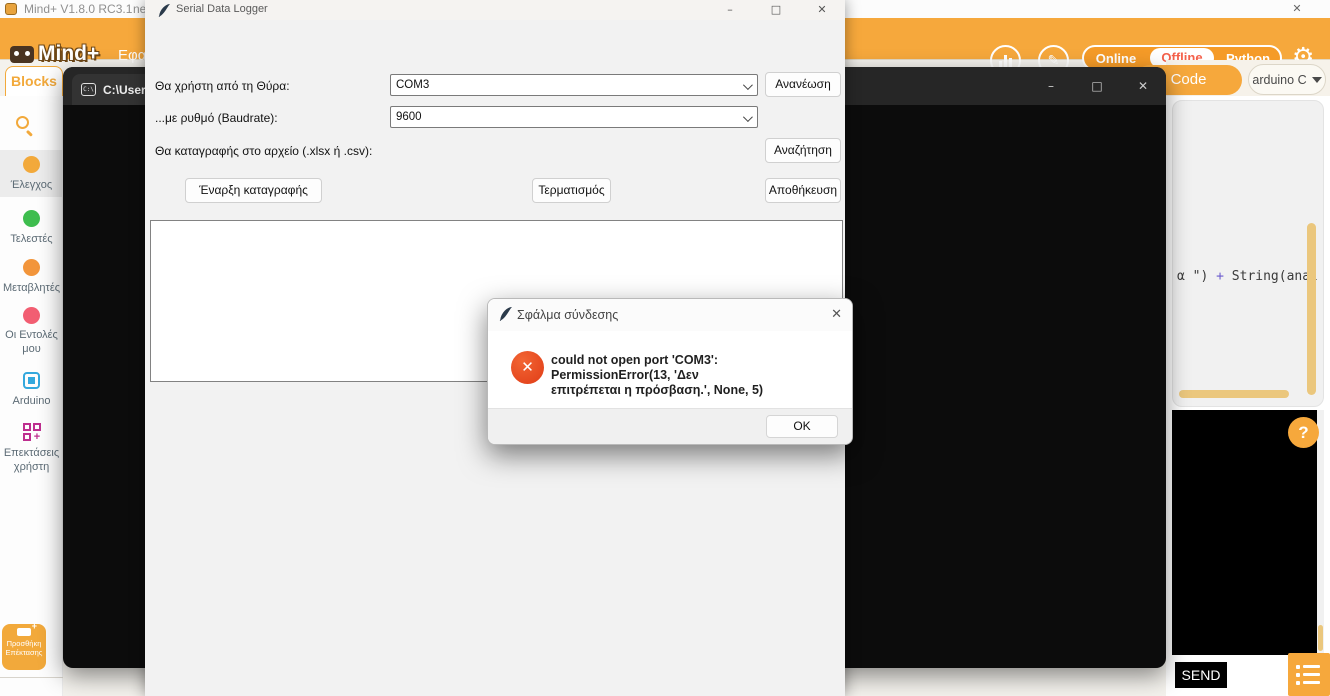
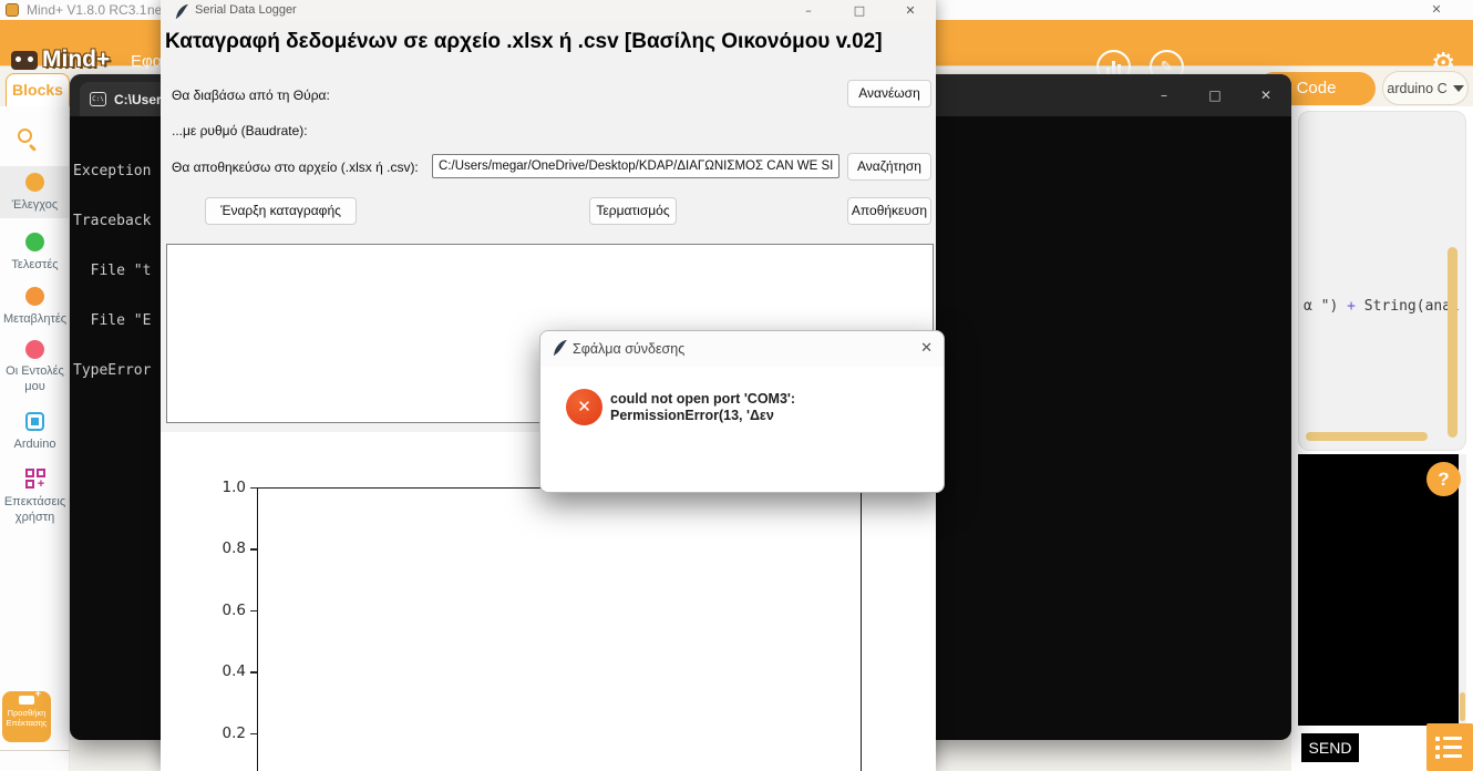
  Mind+ V1.8.0 RC3.1
  ne
  ✕
  Mind+
  ✎
- Online
- Offline
- Python
  ⚙
  Blocks
  Code
  arduino C
  α ") + String(an
  ?
  SEND
  Έλεγχος
  Τελεστές
  Μεταβλητές
  Οι Εντολές μου
  Arduino
  +
  Επεκτάσεις χρήστη
  Προσθήκη
  Επέκτασης
  C:\User
  –
  □
  ✕
+ Exception
+ Traceback
+ File "t
+ File "E
+ TypeError
  Serial Data Logger
  –
  □
  ✕
+ Καταγραφή δεδομένων σε αρχείο .xlsx ή .csv [Βασίλης Οικονόμου v.02]
- Θα χρήστη από τη Θύρα:
+ Θα διαβάσω από τη Θύρα:
- COM3
  Ανανέωση
  ...με ρυθμό (Baudrate):
- 9600
- Θα καταγραφής στο αρχείο (.xlsx ή .csv):
+ Θα αποθηκεύσω στο αρχείο (.xlsx ή .csv):
+ C:/Users/megar/OneDrive/Desktop/KDAP/ΔΙΑΓΩΝΙΣΜΟΣ CAN WE SI
  Αναζήτηση
  Έναρξη καταγραφής
  Τερματισμός
  Αποθήκευση
+ 1.0
+ 0.8
+ 0.6
+ 0.4
+ 0.2
  Σφάλμα σύνδεσης
  ✕
  ✕
  could not open port 'COM3': PermissionError(13, 'Δεν
- επιτρέπεται η πρόσβαση.', None, 5)
- OK
